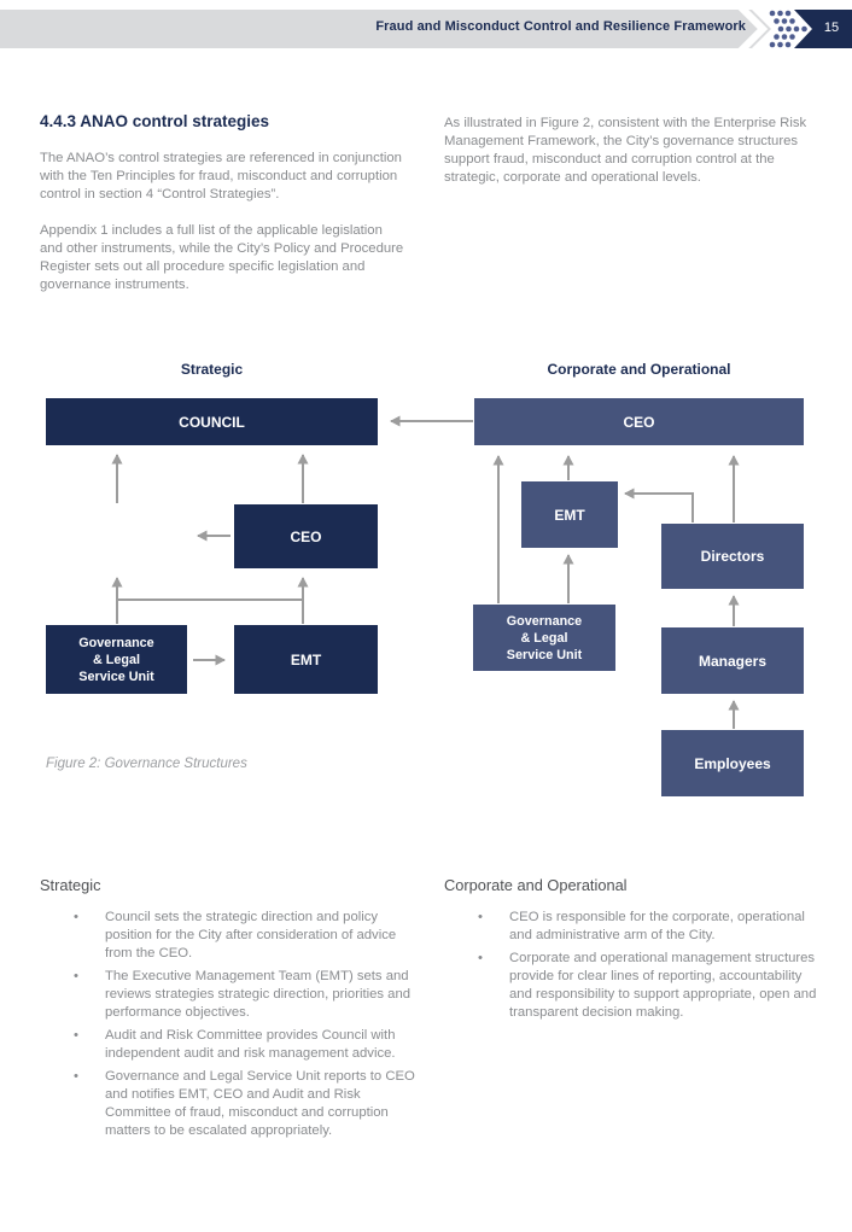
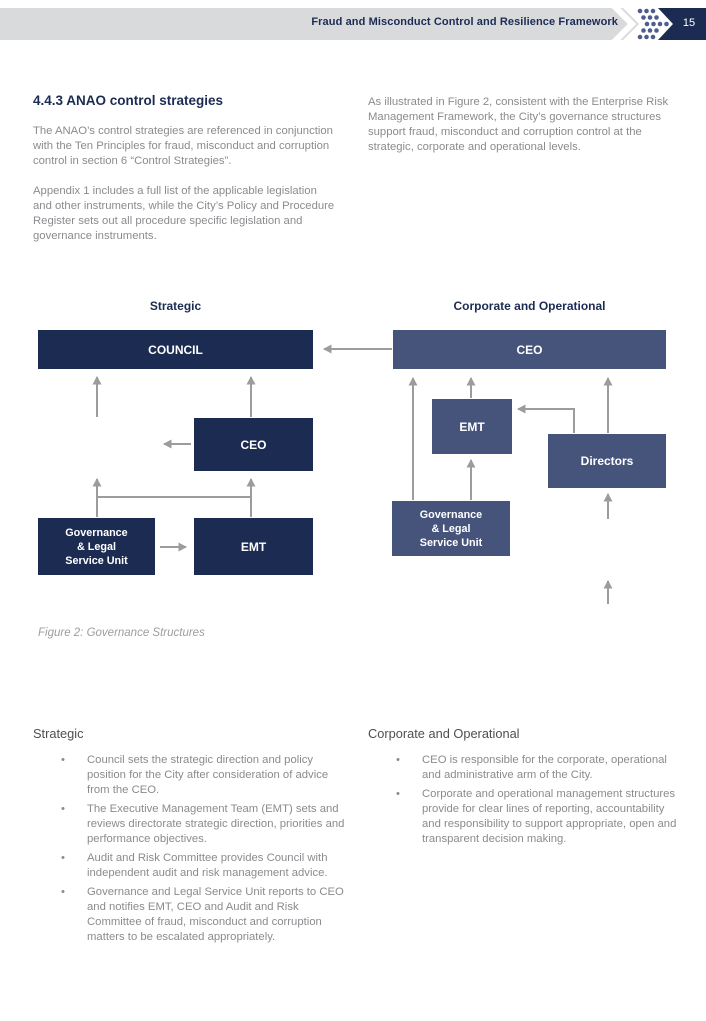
  Fraud and Misconduct Control and Resilience Framework
  15
  4.4.3 ANAO control strategies
- The ANAO’s control strategies are referenced in conjunction with the Ten Principles for fraud, misconduct and corruption control in section 4 “Control Strategies”.
+ The ANAO’s control strategies are referenced in conjunction with the Ten Principles for fraud, misconduct and corruption control in section 6 “Control Strategies”.
  Appendix 1 includes a full list of the applicable legislation and other instruments, while the City’s Policy and Procedure Register sets out all procedure specific legislation and governance instruments.
  As illustrated in Figure 2, consistent with the Enterprise Risk Management Framework, the City’s governance structures support fraud, misconduct and corruption control at the strategic, corporate and operational levels.
  Strategic
  Corporate and Operational
  COUNCIL
  CEO
  Governance
  & Legal
  Service Unit
  EMT
  CEO
  EMT
  Directors
  Governance
  & Legal
  Service Unit
- Managers
- Employees
  Figure 2: Governance Structures
  Strategic
  •
  Council sets the strategic direction and policy position for the City after consideration of advice from the CEO.
  •
- The Executive Management Team (EMT) sets and reviews strategies strategic direction, priorities and performance objectives.
+ The Executive Management Team (EMT) sets and reviews directorate strategic direction, priorities and performance objectives.
  •
  Audit and Risk Committee provides Council with independent audit and risk management advice.
  •
  Governance and Legal Service Unit reports to CEO and notifies EMT, CEO and Audit and Risk Committee of fraud, misconduct and corruption matters to be escalated appropriately.
  Corporate and Operational
  •
  CEO is responsible for the corporate, operational and administrative arm of the City.
  •
  Corporate and operational management structures provide for clear lines of reporting, accountability and responsibility to support appropriate, open and transparent decision making.
